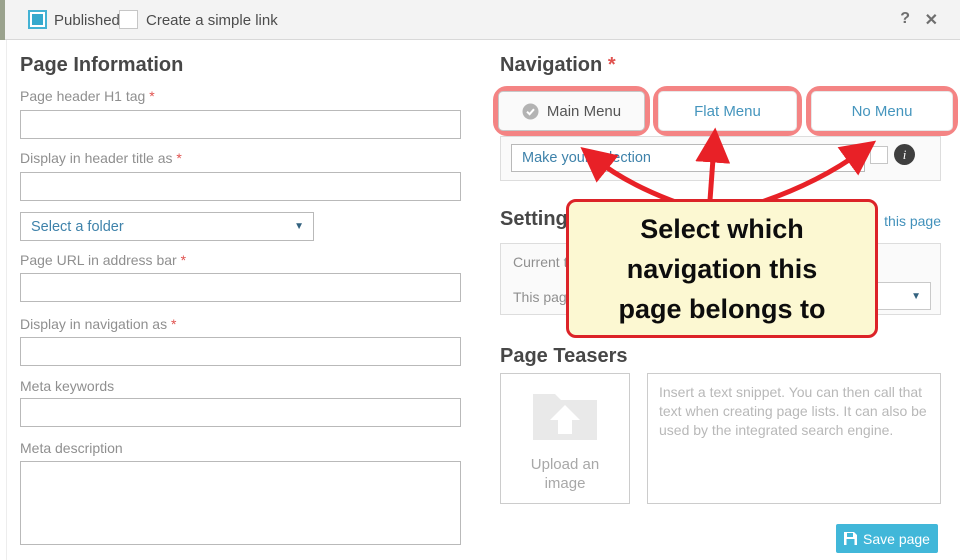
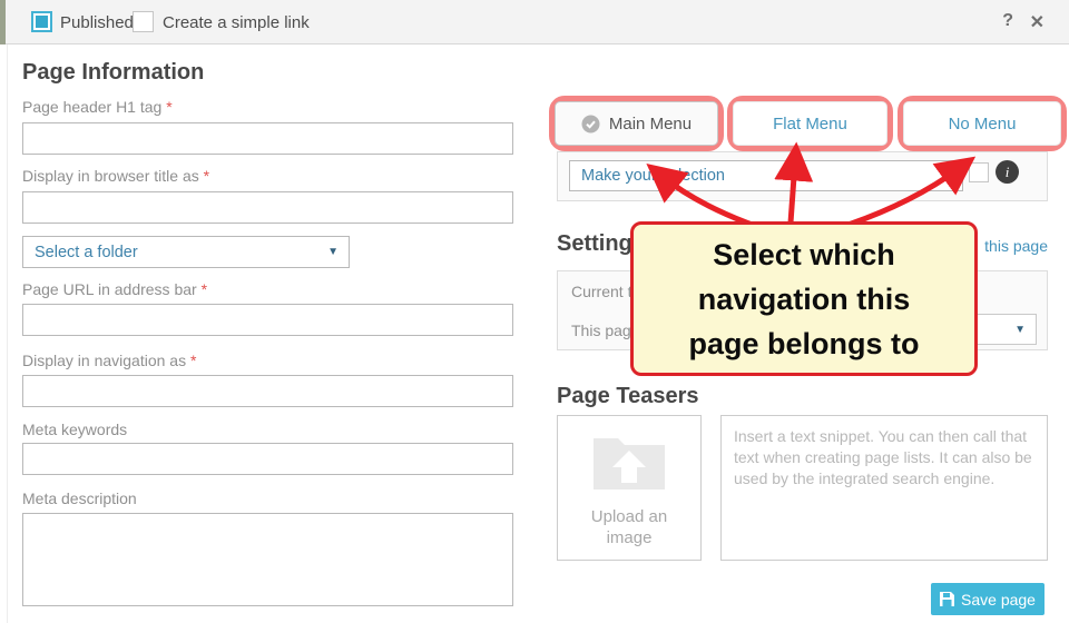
  Published
  Create a simple link
  ?
  ✕
  Page Information
  Page header H1 tag *
- Display in header title as *
+ Display in browser title as *
  Select a folder
  ▼
  Page URL in address bar *
  Display in navigation as *
  Meta keywords
  Meta description
- Navigation *
  Main Menu
  Flat Menu
  No Menu
  Make yourelection
  i
  Setting
  this page
  Current
  This pag
  ▼
  Select which
  navigation this
  page belongs to
  Page Teasers
  Upload an
  image
  Save page
